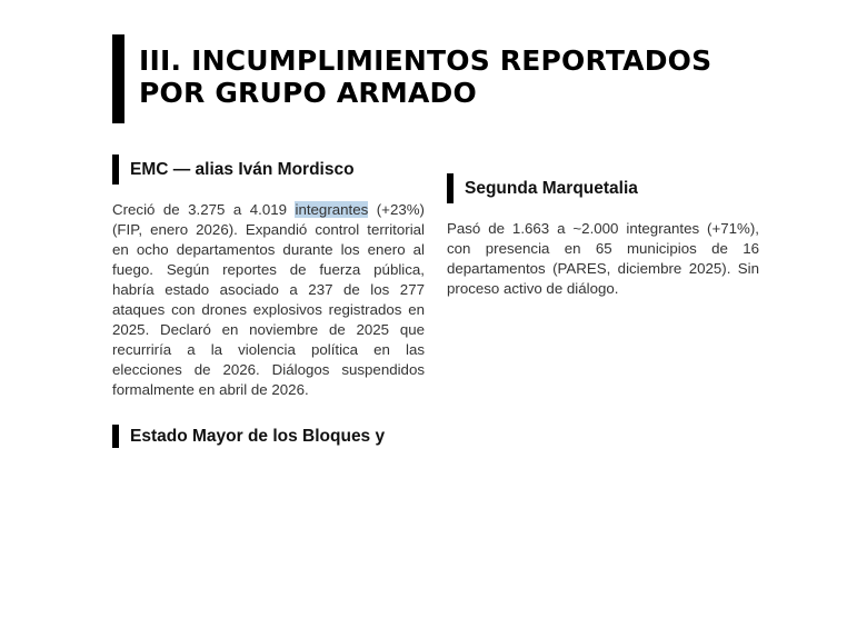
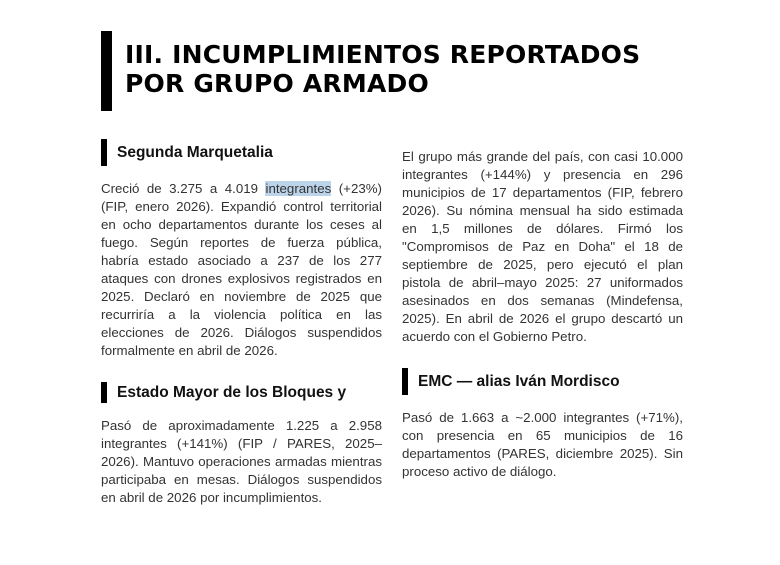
  III. INCUMPLIMIENTOS REPORTADOS
  POR GRUPO ARMADO
- EMC — alias Iván Mordisco
+ Segunda Marquetalia
- Creció de 3.275 a 4.019 integrantes (+23%) (FIP, enero 2026). Expandió control territorial en ocho departamentos durante los enero al fuego. Según reportes de fuerza pública, habría estado asociado a 237 de los 277 ataques con drones explosivos registrados en 2025. Declaró en noviembre de 2025 que recurriría a la violencia política en las elecciones de 2026. Diálogos suspendidos formalmente en abril de 2026.
+ Creció de 3.275 a 4.019 integrantes (+23%) (FIP, enero 2026). Expandió control territorial en ocho departamentos durante los ceses al fuego. Según reportes de fuerza pública, habría estado asociado a 237 de los 277 ataques con drones explosivos registrados en 2025. Declaró en noviembre de 2025 que recurriría a la violencia política en las elecciones de 2026. Diálogos suspendidos formalmente en abril de 2026.
  Estado Mayor de los Bloques y
+ Pasó de aproximadamente 1.225 a 2.958 integrantes (+141%) (FIP / PARES, 2025–2026). Mantuvo operaciones armadas mientras participaba en mesas. Diálogos suspendidos en abril de 2026 por incumplimientos.
+ El grupo más grande del país, con casi 10.000 integrantes (+144%) y presencia en 296 municipios de 17 departamentos (FIP, febrero 2026). Su nómina mensual ha sido estimada en 1,5 millones de dólares. Firmó los "Compromisos de Paz en Doha" el 18 de septiembre de 2025, pero ejecutó el plan pistola de abril–mayo 2025: 27 uniformados asesinados en dos semanas (Mindefensa, 2025). En abril de 2026 el grupo descartó un acuerdo con el Gobierno Petro.
- Segunda Marquetalia
+ EMC — alias Iván Mordisco
  Pasó de 1.663 a ~2.000 integrantes (+71%), con presencia en 65 municipios de 16 departamentos (PARES, diciembre 2025). Sin proceso activo de diálogo.
